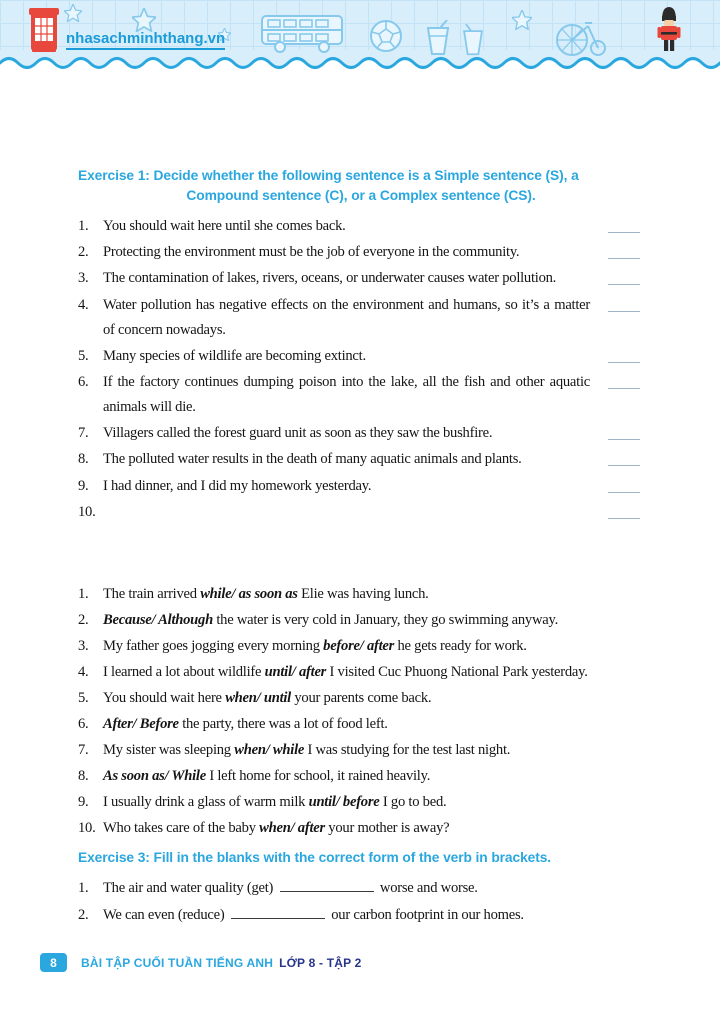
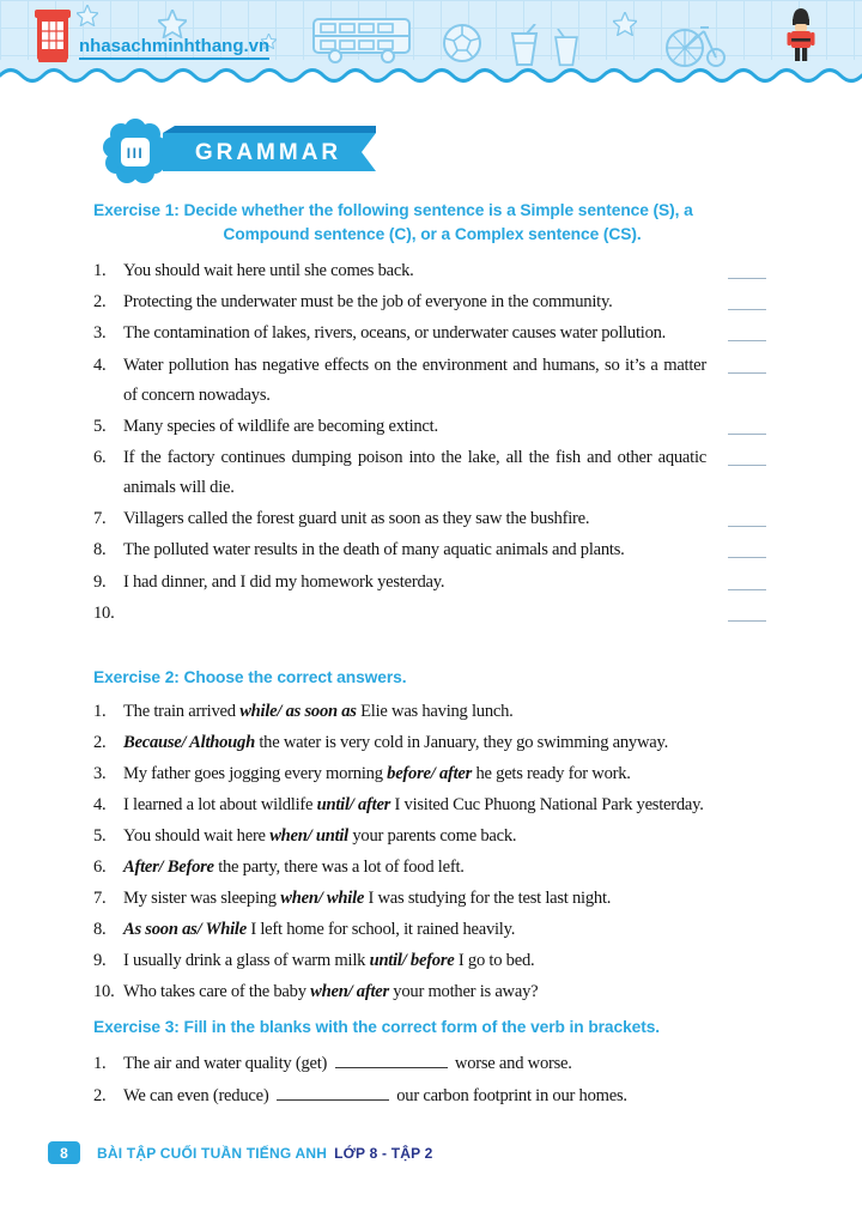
  nhasachminhthang.vn
+ III
+ GRAMMAR
  Exercise 1: Decide whether the following sentence is a Simple sentence (S), a
  Compound sentence (C), or a Complex sentence (CS).
  1.
  You should wait here until she comes back.
  2.
- Protecting the environment must be the job of everyone in the community.
+ Protecting the underwater must be the job of everyone in the community.
  3.
  The contamination of lakes, rivers, oceans, or underwater causes water pollution.
  4.
  Water pollution has negative effects on the environment and humans, so it’s a matter of concern nowadays.
  5.
  Many species of wildlife are becoming extinct.
  6.
  If the factory continues dumping poison into the lake, all the fish and other aquatic animals will die.
  7.
  Villagers called the forest guard unit as soon as they saw the bushfire.
  8.
  The polluted water results in the death of many aquatic animals and plants.
  9.
  I had dinner, and I did my homework yesterday.
  10.
+ Exercise 2: Choose the correct answers.
  1.
  The train arrived while/ as soon as Elie was having lunch.
  2.
  Because/ Although the water is very cold in January, they go swimming anyway.
  3.
  My father goes jogging every morning before/ after he gets ready for work.
  4.
  I learned a lot about wildlife until/ after I visited Cuc Phuong National Park yesterday.
  5.
  You should wait here when/ until your parents come back.
  6.
  After/ Before the party, there was a lot of food left.
  7.
  My sister was sleeping when/ while I was studying for the test last night.
  8.
  As soon as/ While I left home for school, it rained heavily.
  9.
  I usually drink a glass of warm milk until/ before I go to bed.
  10.
  Who takes care of the baby when/ after your mother is away?
  Exercise 3: Fill in the blanks with the correct form of the verb in brackets.
  1.
  The air and water quality (get) worse and worse.
  2.
  We can even (reduce) our carbon footprint in our homes.
  8
  BÀI TẬP CUỐI TUẦN TIẾNG ANH
  LỚP 8 - TẬP 2
